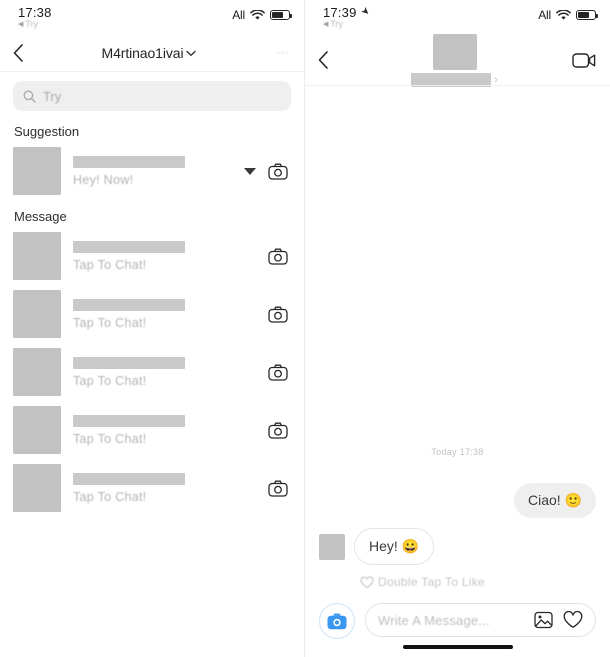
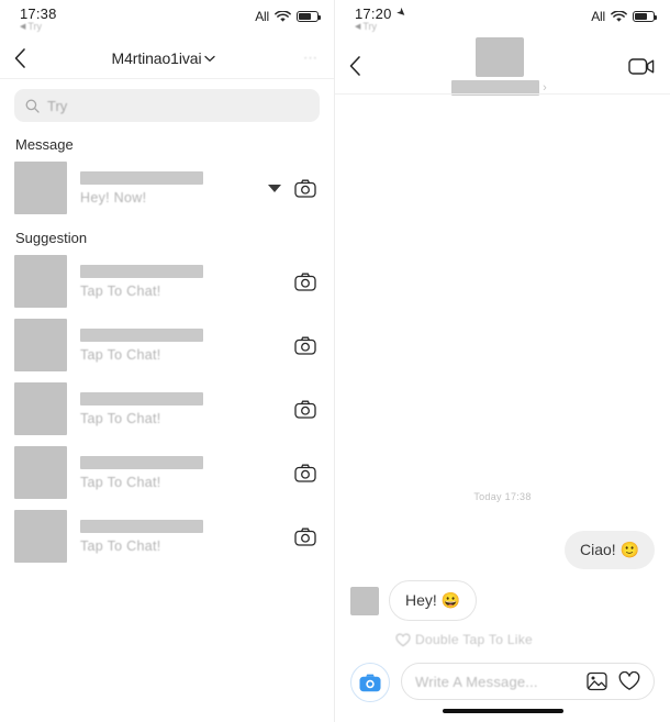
  17:38
  Try
  All
  M4rtinao1ivai
  Try
- Suggestion
+ Message
  Hey! Now!
- Message
+ Suggestion
  Tap To Chat!
  Tap To Chat!
  Tap To Chat!
  Tap To Chat!
  Tap To Chat!
- 17:39
+ 17:20
  Try
  All
  ›
  Today 17:38
  Ciao! 🙂
  Hey! 😀
  Double Tap To Like
  Write A Message...
